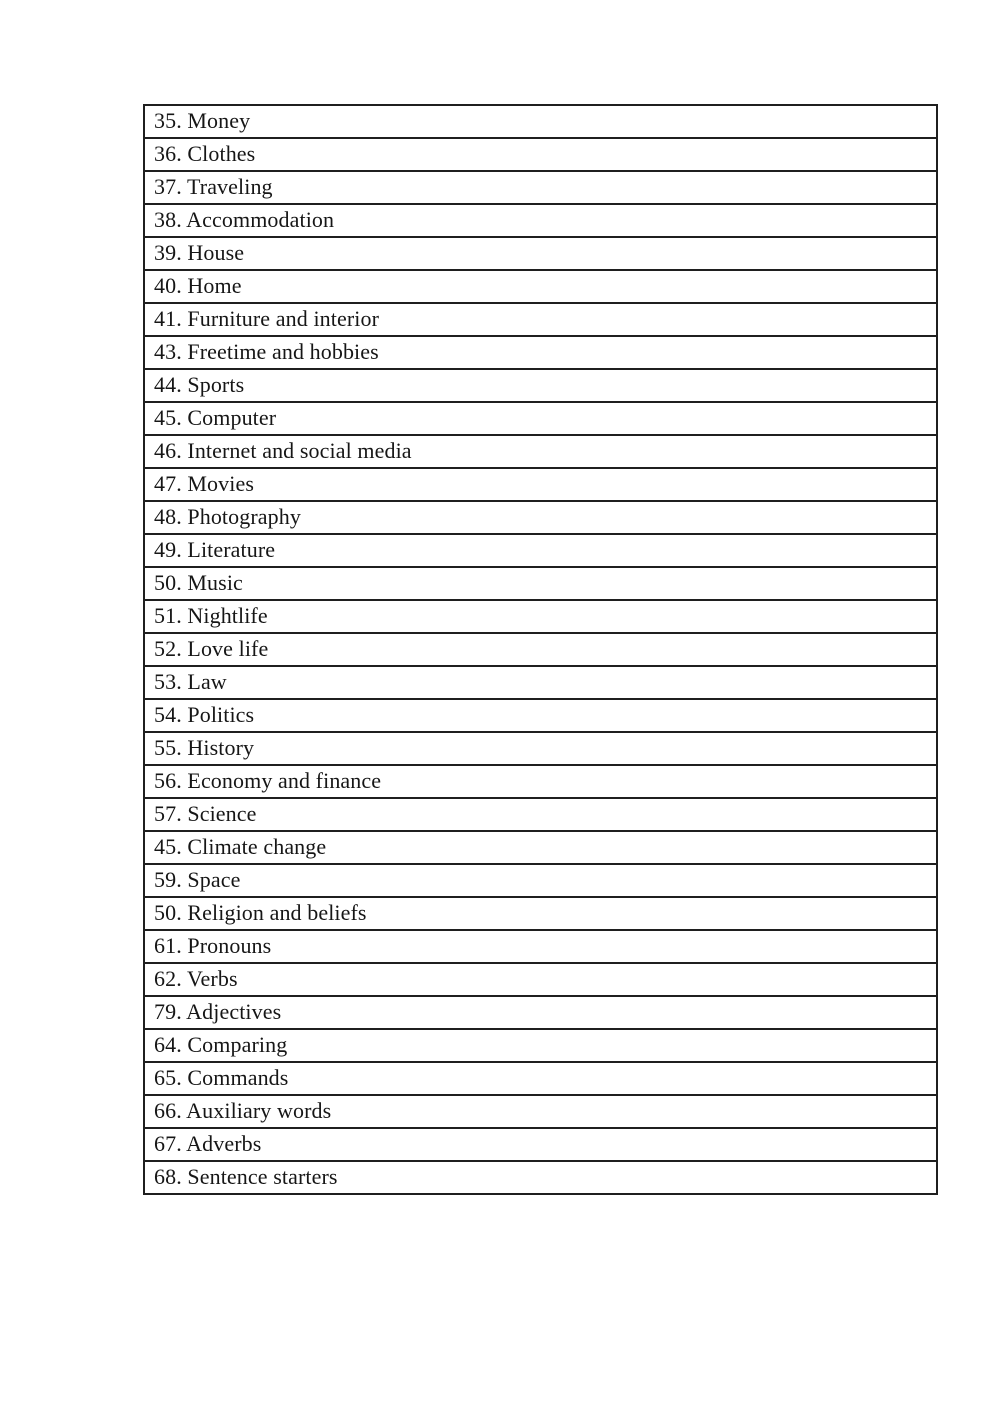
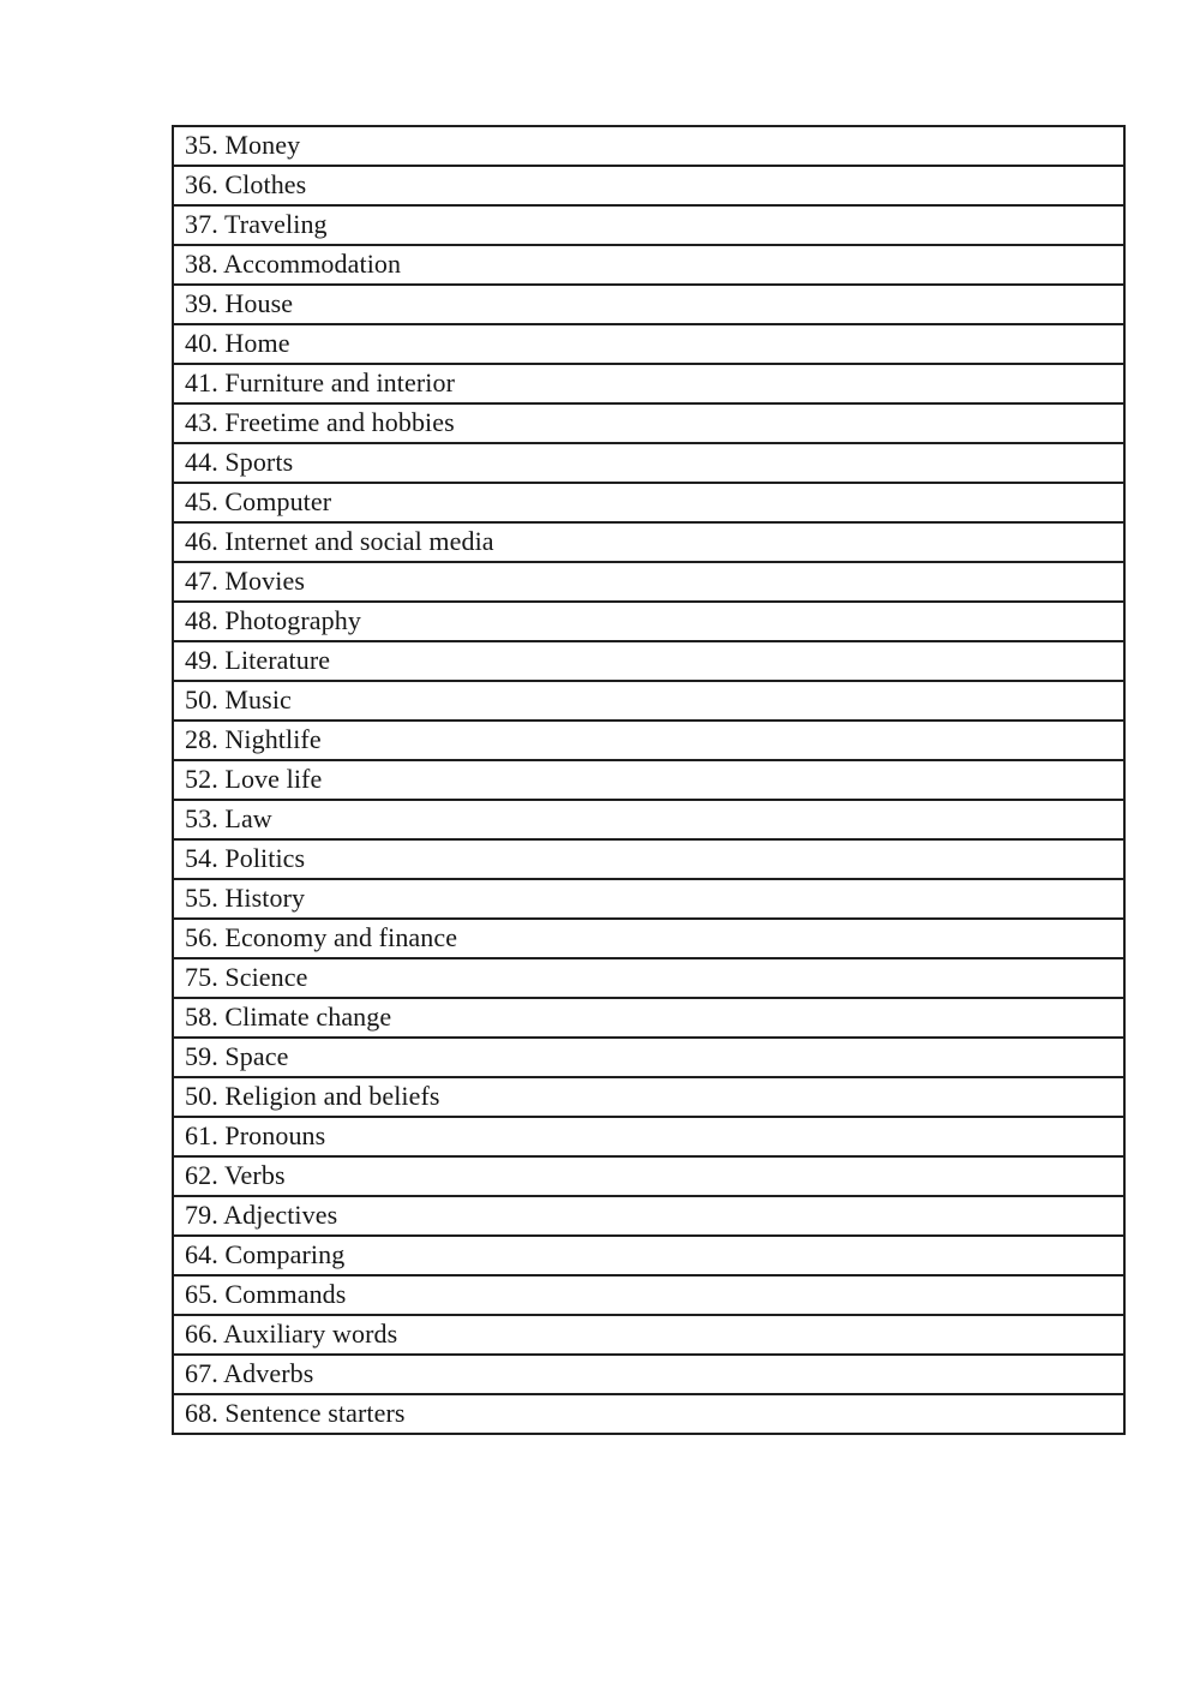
  35. Money
  36. Clothes
  37. Traveling
  38. Accommodation
  39. House
  40. Home
  41. Furniture and interior
  43. Freetime and hobbies
  44. Sports
  45. Computer
  46. Internet and social media
  47. Movies
  48. Photography
  49. Literature
  50. Music
- 51. Nightlife
+ 28. Nightlife
  52. Love life
  53. Law
  54. Politics
  55. History
  56. Economy and finance
- 57. Science
+ 75. Science
- 45. Climate change
+ 58. Climate change
  59. Space
  50. Religion and beliefs
  61. Pronouns
  62. Verbs
  79. Adjectives
  64. Comparing
  65. Commands
  66. Auxiliary words
  67. Adverbs
  68. Sentence starters
